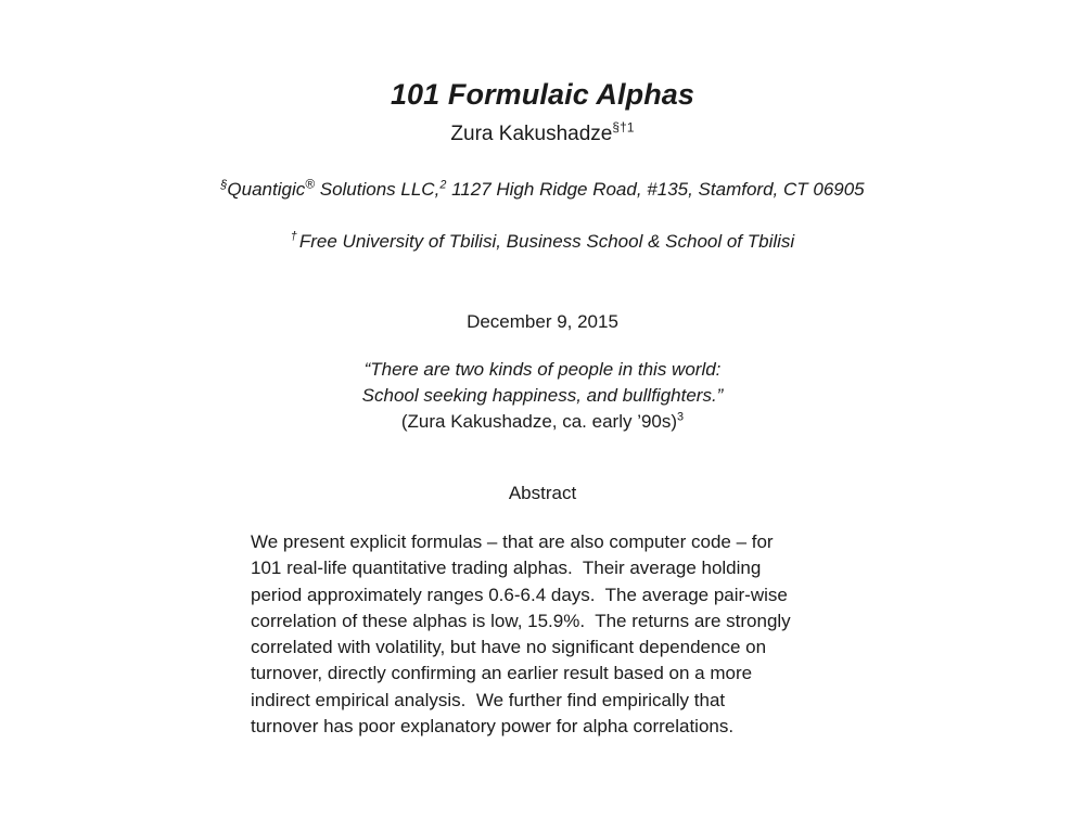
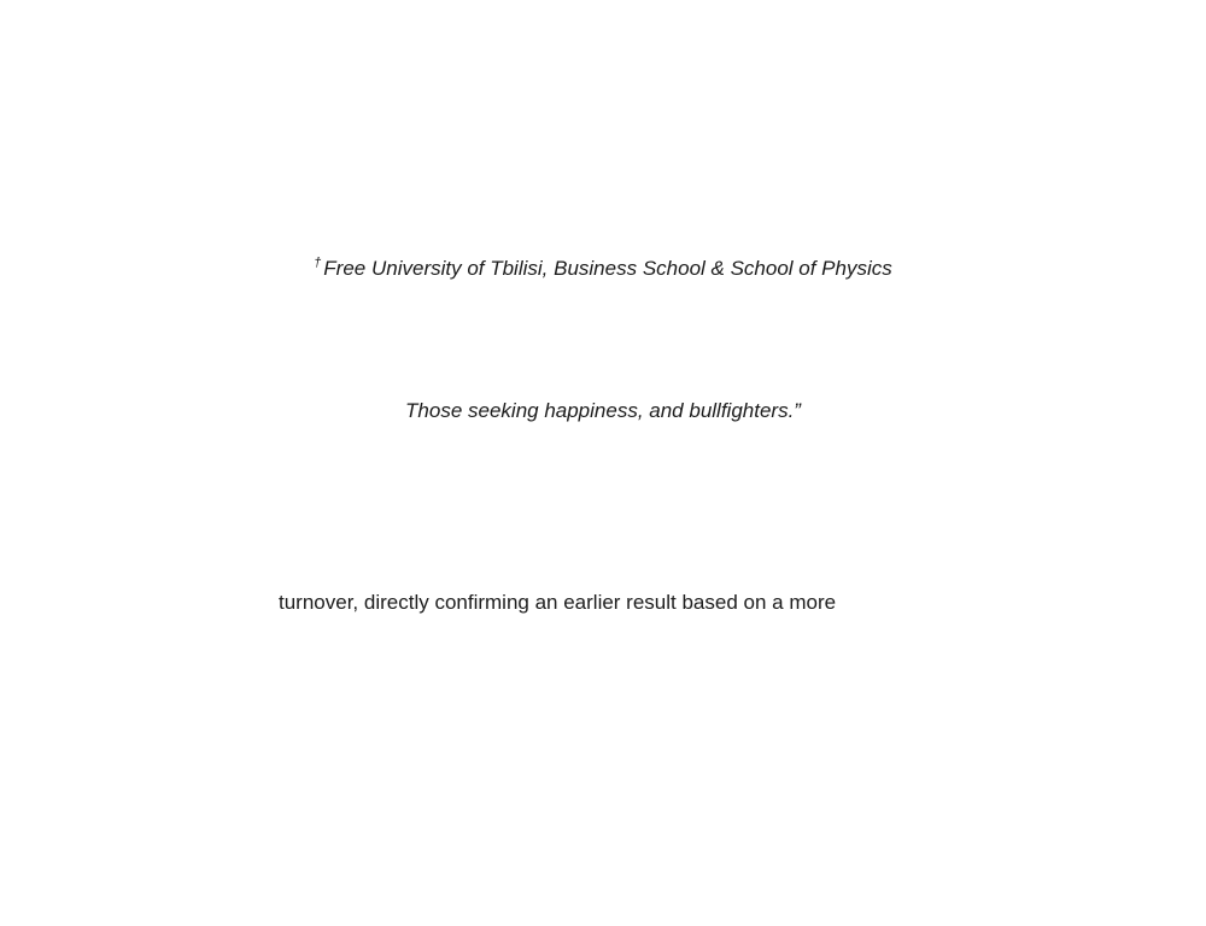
- 101 Formulaic Alphas
- Zura Kakushadze§†1
- §Quantigic® Solutions LLC,2 1127 High Ridge Road, #135, Stamford, CT 06905
- † Free University of Tbilisi, Business School & School of Tbilisi
+ † Free University of Tbilisi, Business School & School of Physics
- December 9, 2015
- “There are two kinds of people in this world:
- School seeking happiness, and bullfighters.”
+ Those seeking happiness, and bullfighters.”
- (Zura Kakushadze, ca. early ’90s)3
- Abstract
- We present explicit formulas – that are also computer code – for
- 101 real-life quantitative trading alphas. Their average holding
- period approximately ranges 0.6-6.4 days. The average pair-wise
- correlation of these alphas is low, 15.9%. The returns are strongly
- correlated with volatility, but have no significant dependence on
  turnover, directly confirming an earlier result based on a more
- indirect empirical analysis. We further find empirically that
- turnover has poor explanatory power for alpha correlations.
